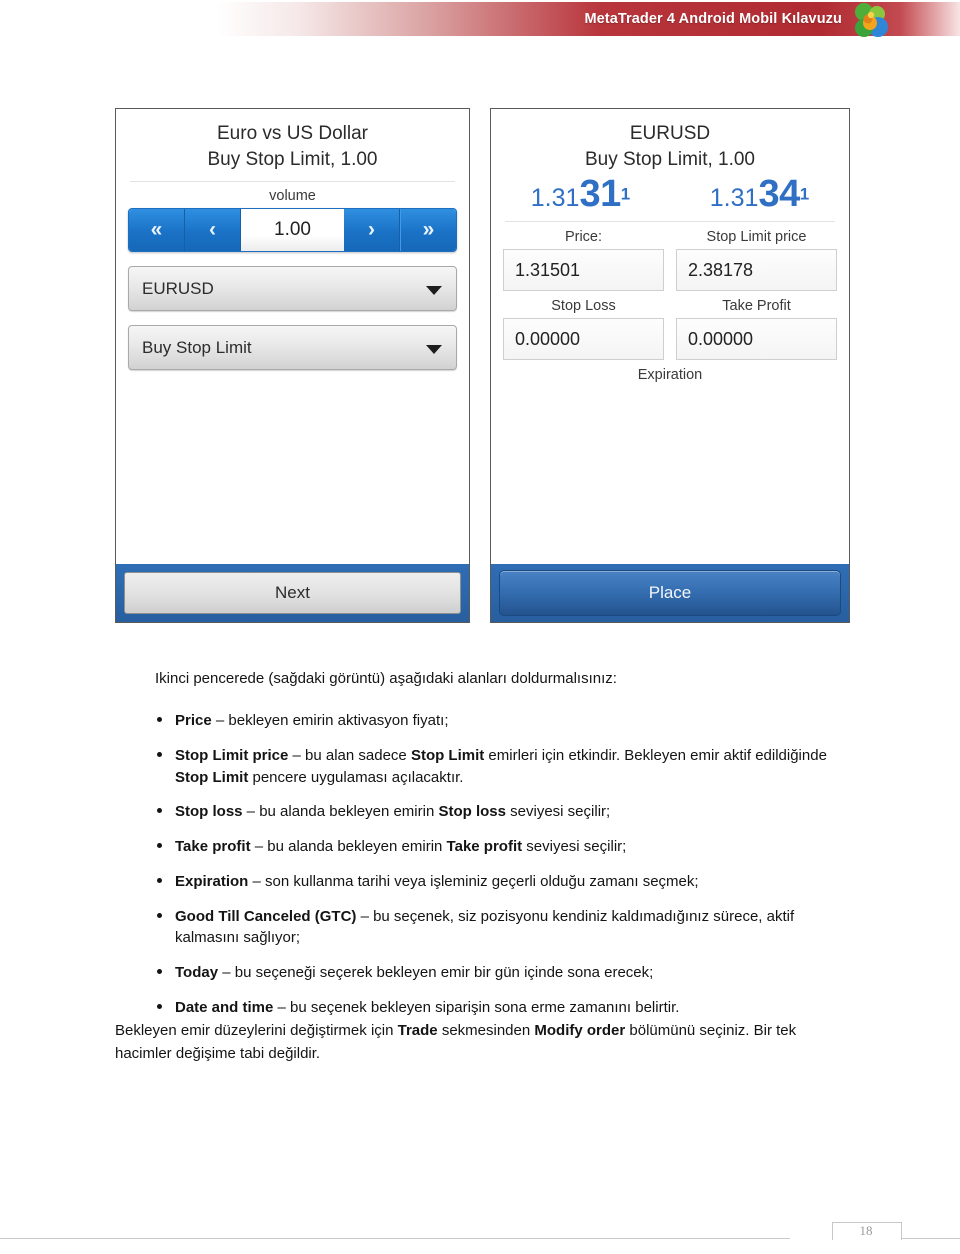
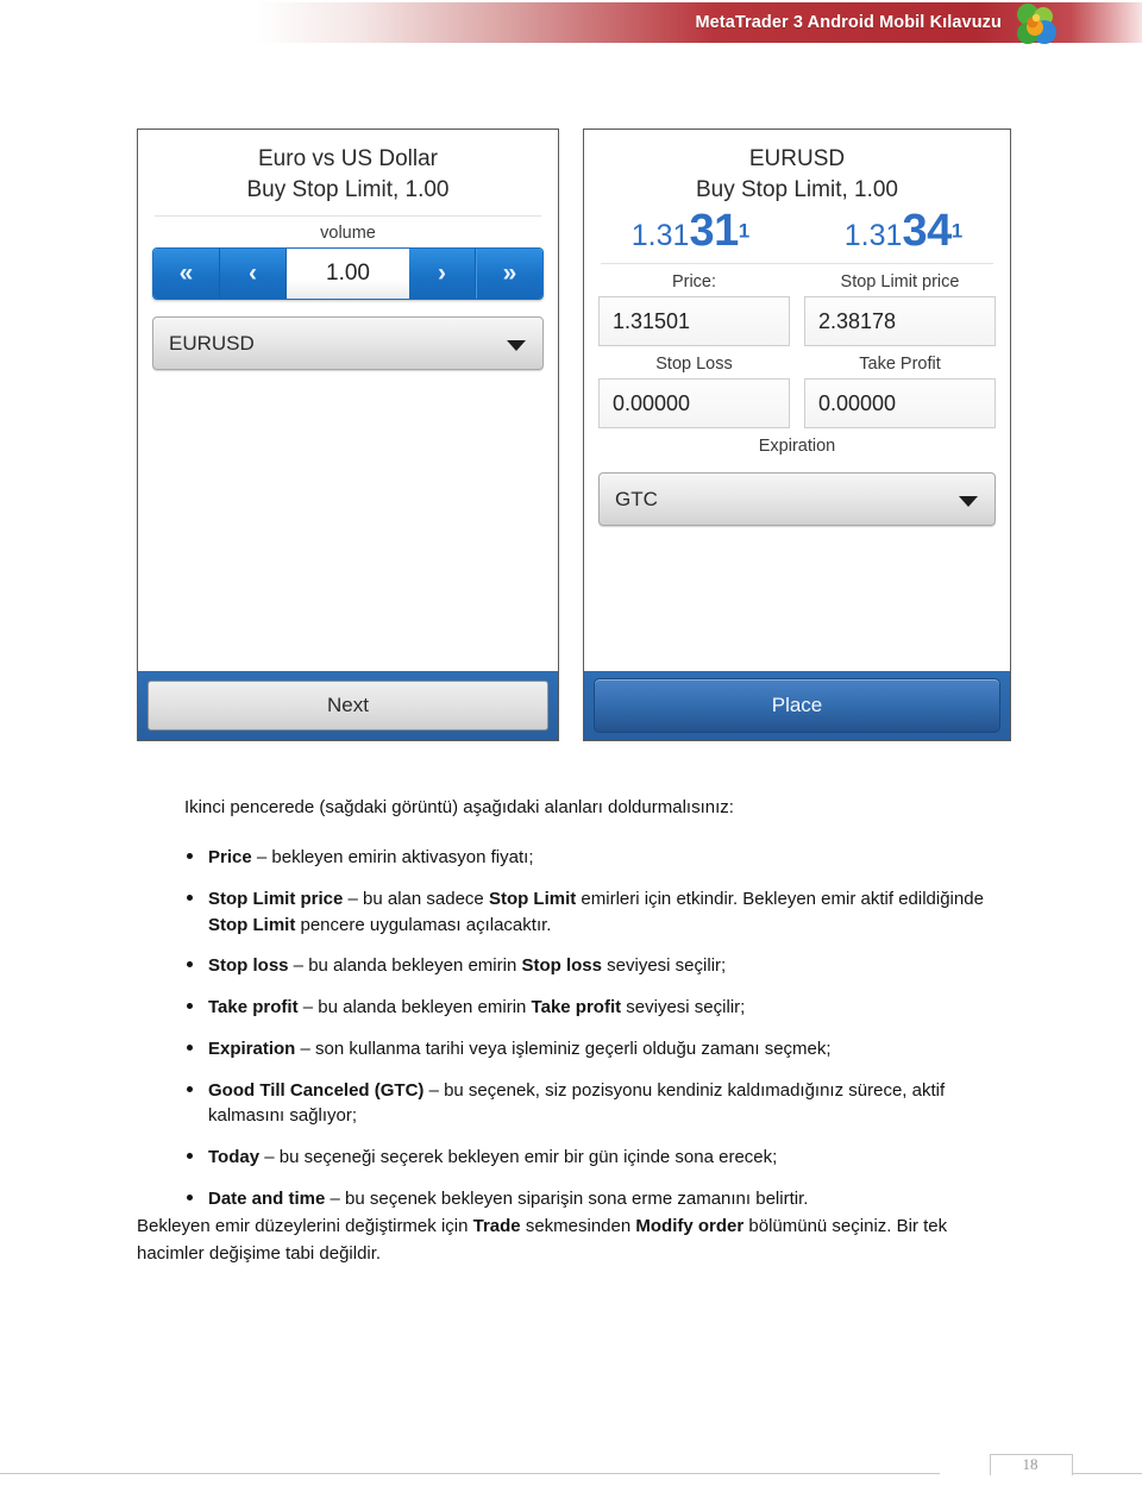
- MetaTrader 4 Android Mobil Kılavuzu
+ MetaTrader 3 Android Mobil Kılavuzu
  Euro vs US Dollar
  Buy Stop Limit, 1.00
  volume
  «
  ‹
  1.00
  ›
  »
  EURUSD
- Buy Stop Limit
  Next
  EURUSD
  Buy Stop Limit, 1.00
  1.31311
  1.31341
  Price:
  1.31501
  Stop Limit price
  2.38178
  Stop Loss
  0.00000
  Take Profit
  0.00000
  Expiration
+ GTC
  Place
  Ikinci pencerede (sağdaki görüntü) aşağıdaki alanları doldurmalısınız:
  Price – bekleyen emirin aktivasyon fiyatı;
  Stop Limit price – bu alan sadece Stop Limit emirleri için etkindir. Bekleyen emir aktif edildiğinde Stop Limit pencere uygulaması açılacaktır.
  Stop loss – bu alanda bekleyen emirin Stop loss seviyesi seçilir;
  Take profit – bu alanda bekleyen emirin Take profit seviyesi seçilir;
  Expiration – son kullanma tarihi veya işleminiz geçerli olduğu zamanı seçmek;
  Good Till Canceled (GTC) – bu seçenek, siz pozisyonu kendiniz kaldımadığınız sürece, aktif kalmasını sağlıyor;
  Today – bu seçeneği seçerek bekleyen emir bir gün içinde sona erecek;
  Date and time – bu seçenek bekleyen siparişin sona erme zamanını belirtir.
  Bekleyen emir düzeylerini değiştirmek için Trade sekmesinden Modify order bölümünü seçiniz. Bir tek hacimler değişime tabi değildir.
  18
